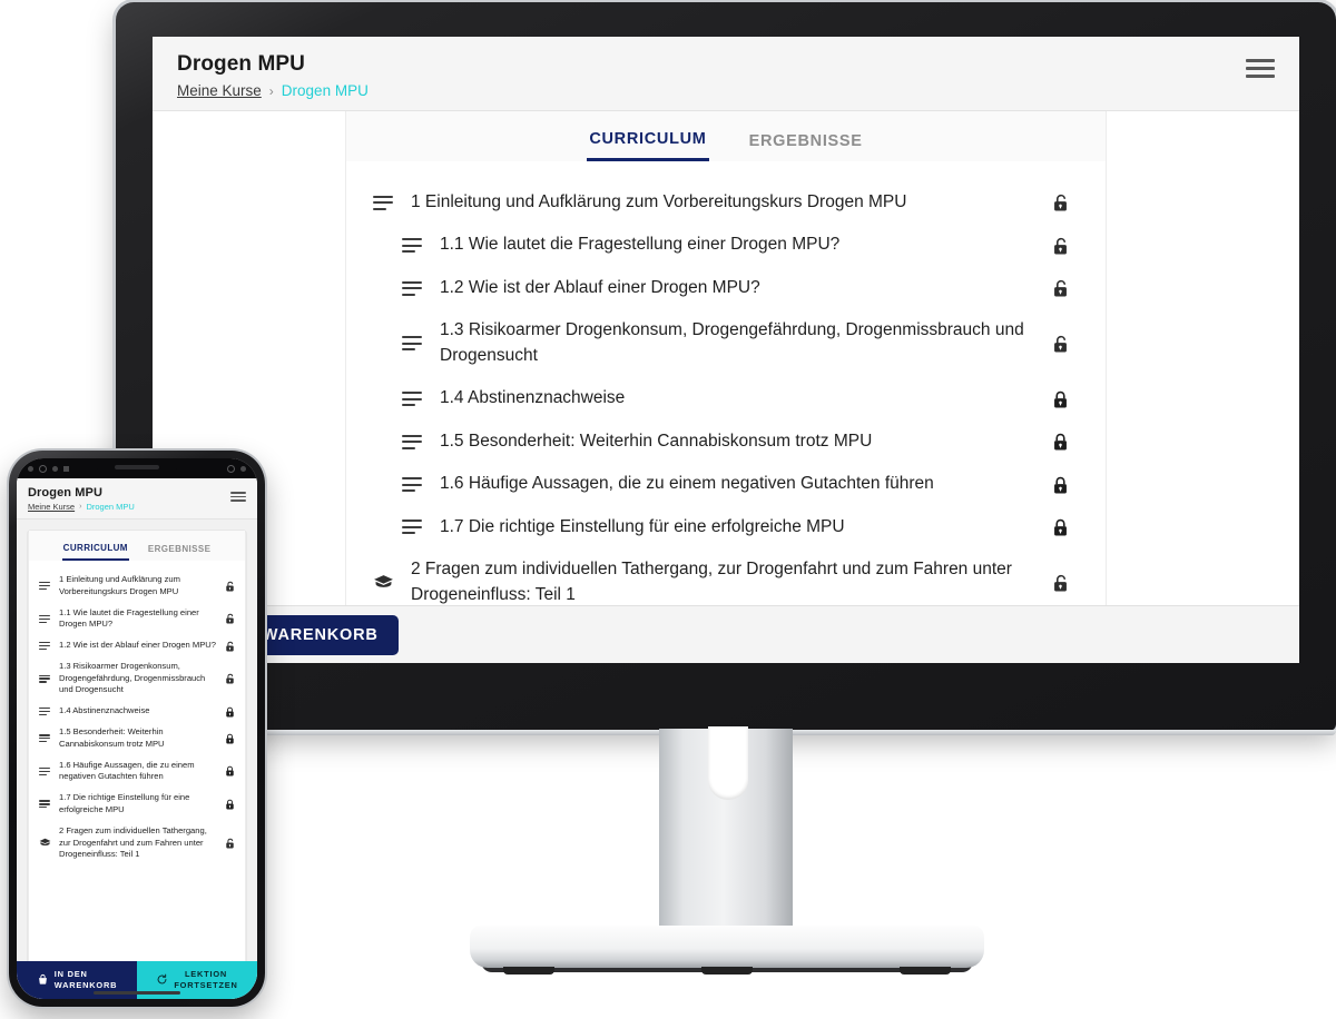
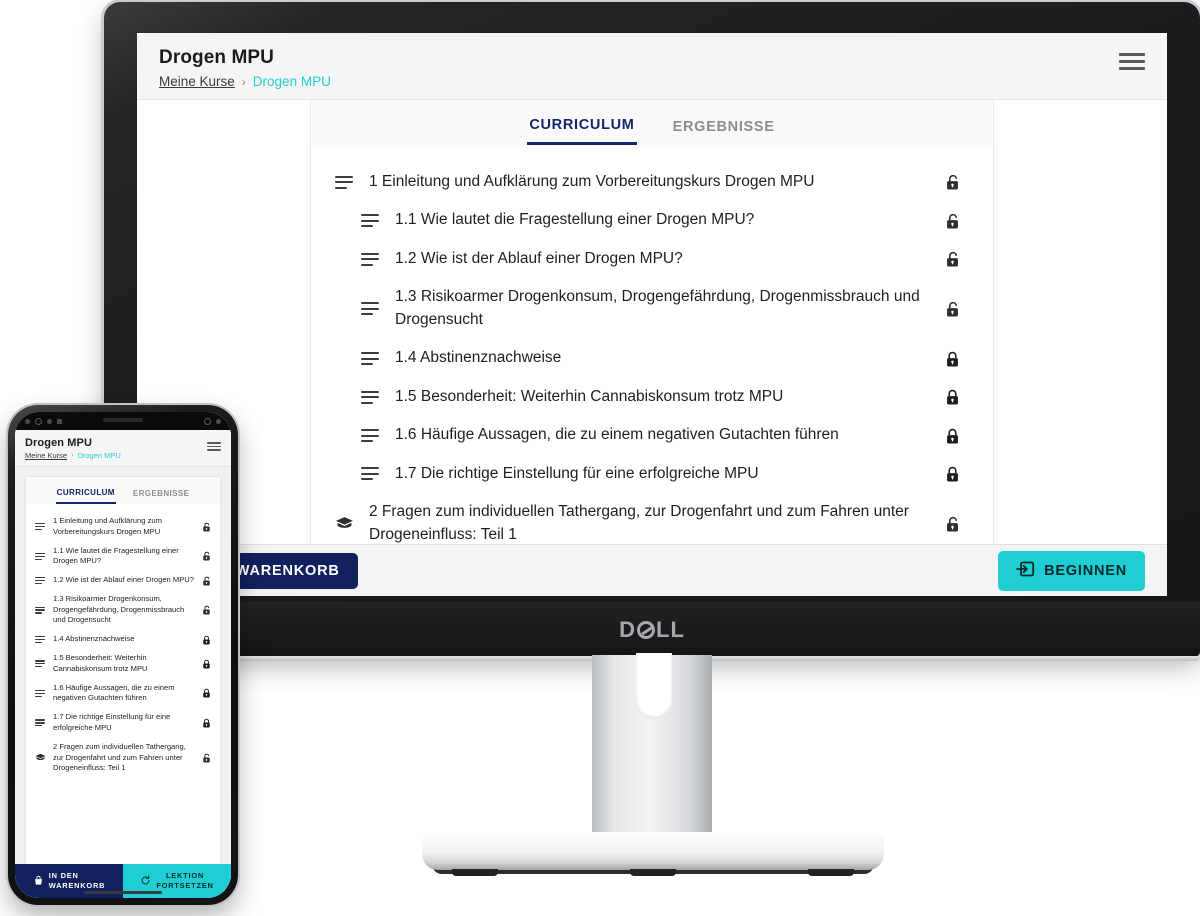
  Drogen MPU
  Meine Kurse
  ›
  Drogen MPU
  CURRICULUM
  ERGEBNISSE
  1 Einleitung und Aufklärung zum Vorbereitungskurs Drogen MPU
  1.1 Wie lautet die Fragestellung einer Drogen MPU?
  1.2 Wie ist der Ablauf einer Drogen MPU?
  1.3 Risikoarmer Drogenkonsum, Drogengefährdung, Drogenmissbrauch und Drogensucht
  1.4 Abstinenznachweise
  1.5 Besonderheit: Weiterhin Cannabiskonsum trotz MPU
  1.6 Häufige Aussagen, die zu einem negativen Gutachten führen
  1.7 Die richtige Einstellung für eine erfolgreiche MPU
  2 Fragen zum individuellen Tathergang, zur Drogenfahrt und zum Fahren unter Drogeneinfluss: Teil 1
+ BEGINNEN
+ D
+ LL
  Drogen MPU
  Meine Kurse
  Drogen MPU
  CURRICULUM
  ERGEBNISSE
  1 Einleitung und Aufklärung zum Vorbereitungskurs Drogen MPU
  1.1 Wie lautet die Fragestellung einer Drogen MPU?
  1.2 Wie ist der Ablauf einer Drogen MPU?
  1.3 Risikoarmer Drogenkonsum, Drogengefährdung, Drogenmissbrauch und Drogensucht
  1.4 Abstinenznachweise
  1.5 Besonderheit: Weiterhin Cannabiskonsum trotz MPU
  1.6 Häufige Aussagen, die zu einem negativen Gutachten führen
  1.7 Die richtige Einstellung für eine erfolgreiche MPU
  2 Fragen zum individuellen Tathergang, zur Drogenfahrt und zum Fahren unter Drogeneinfluss: Teil 1
  IN DEN
  WARENKORB
  LEKTION
  FORTSETZEN
